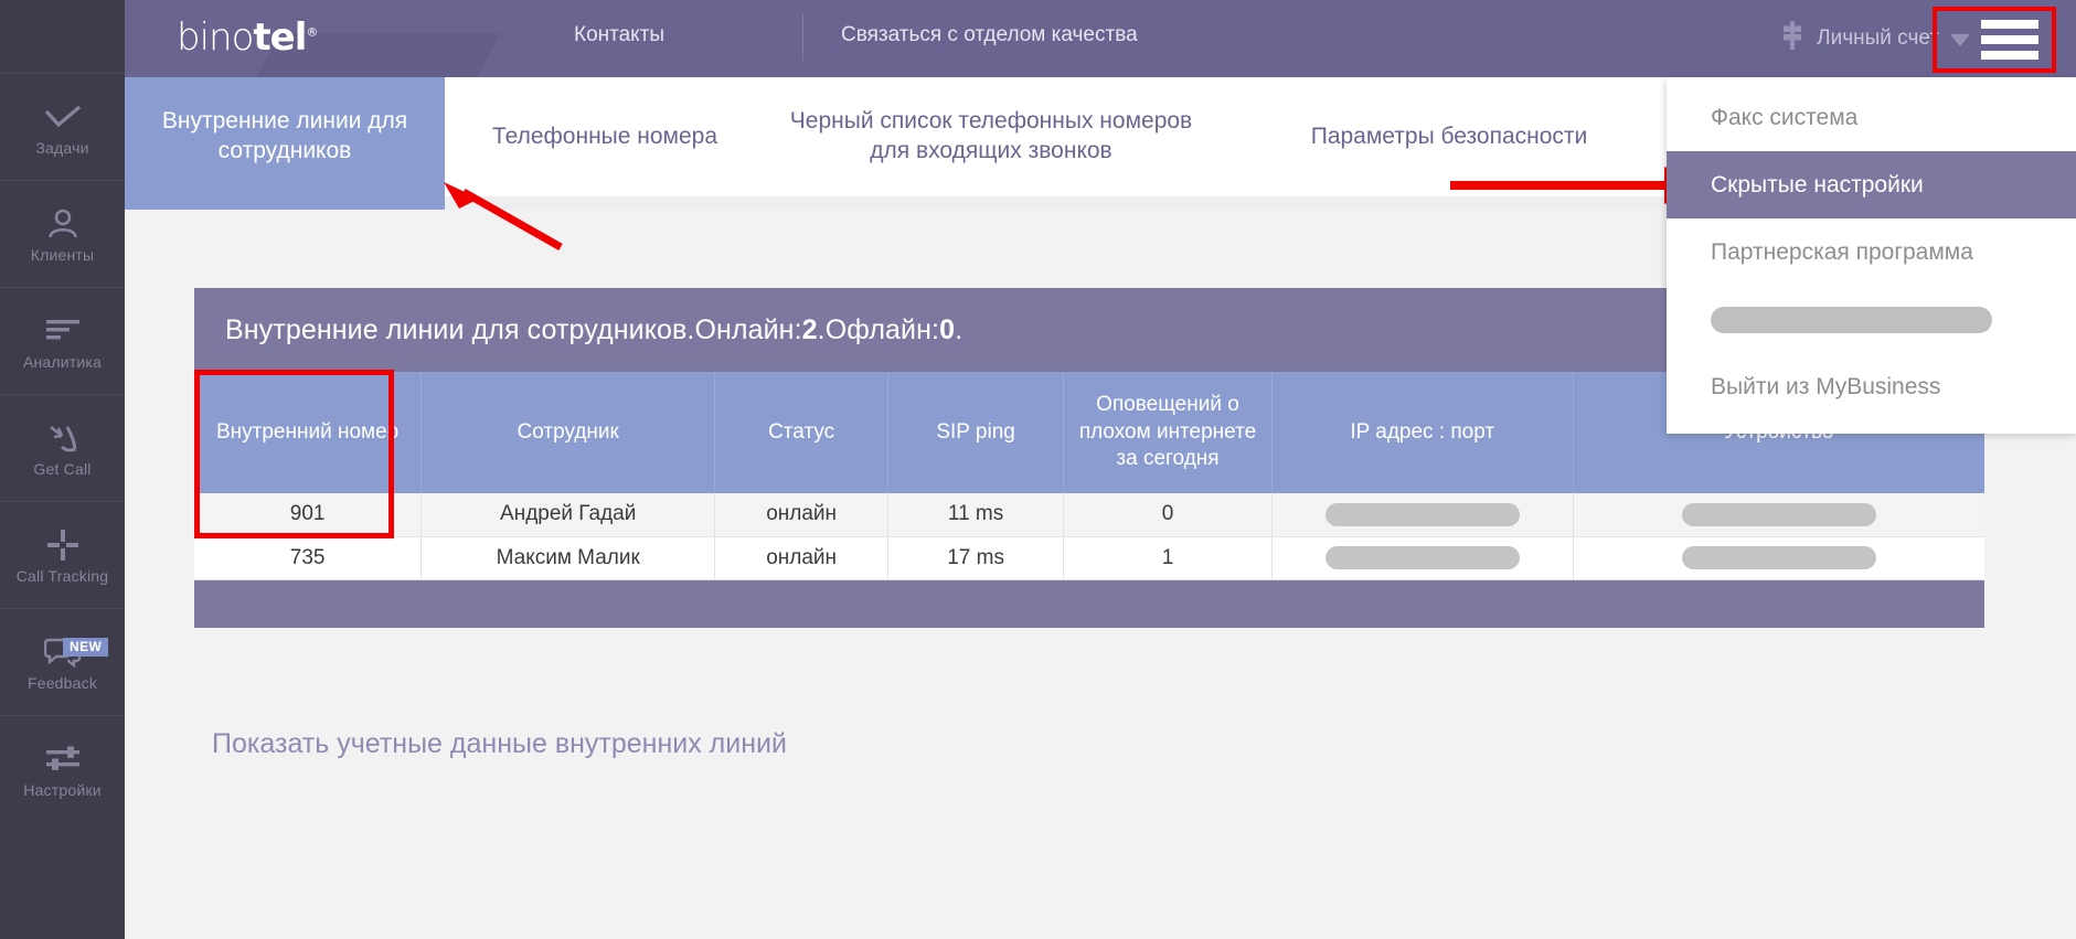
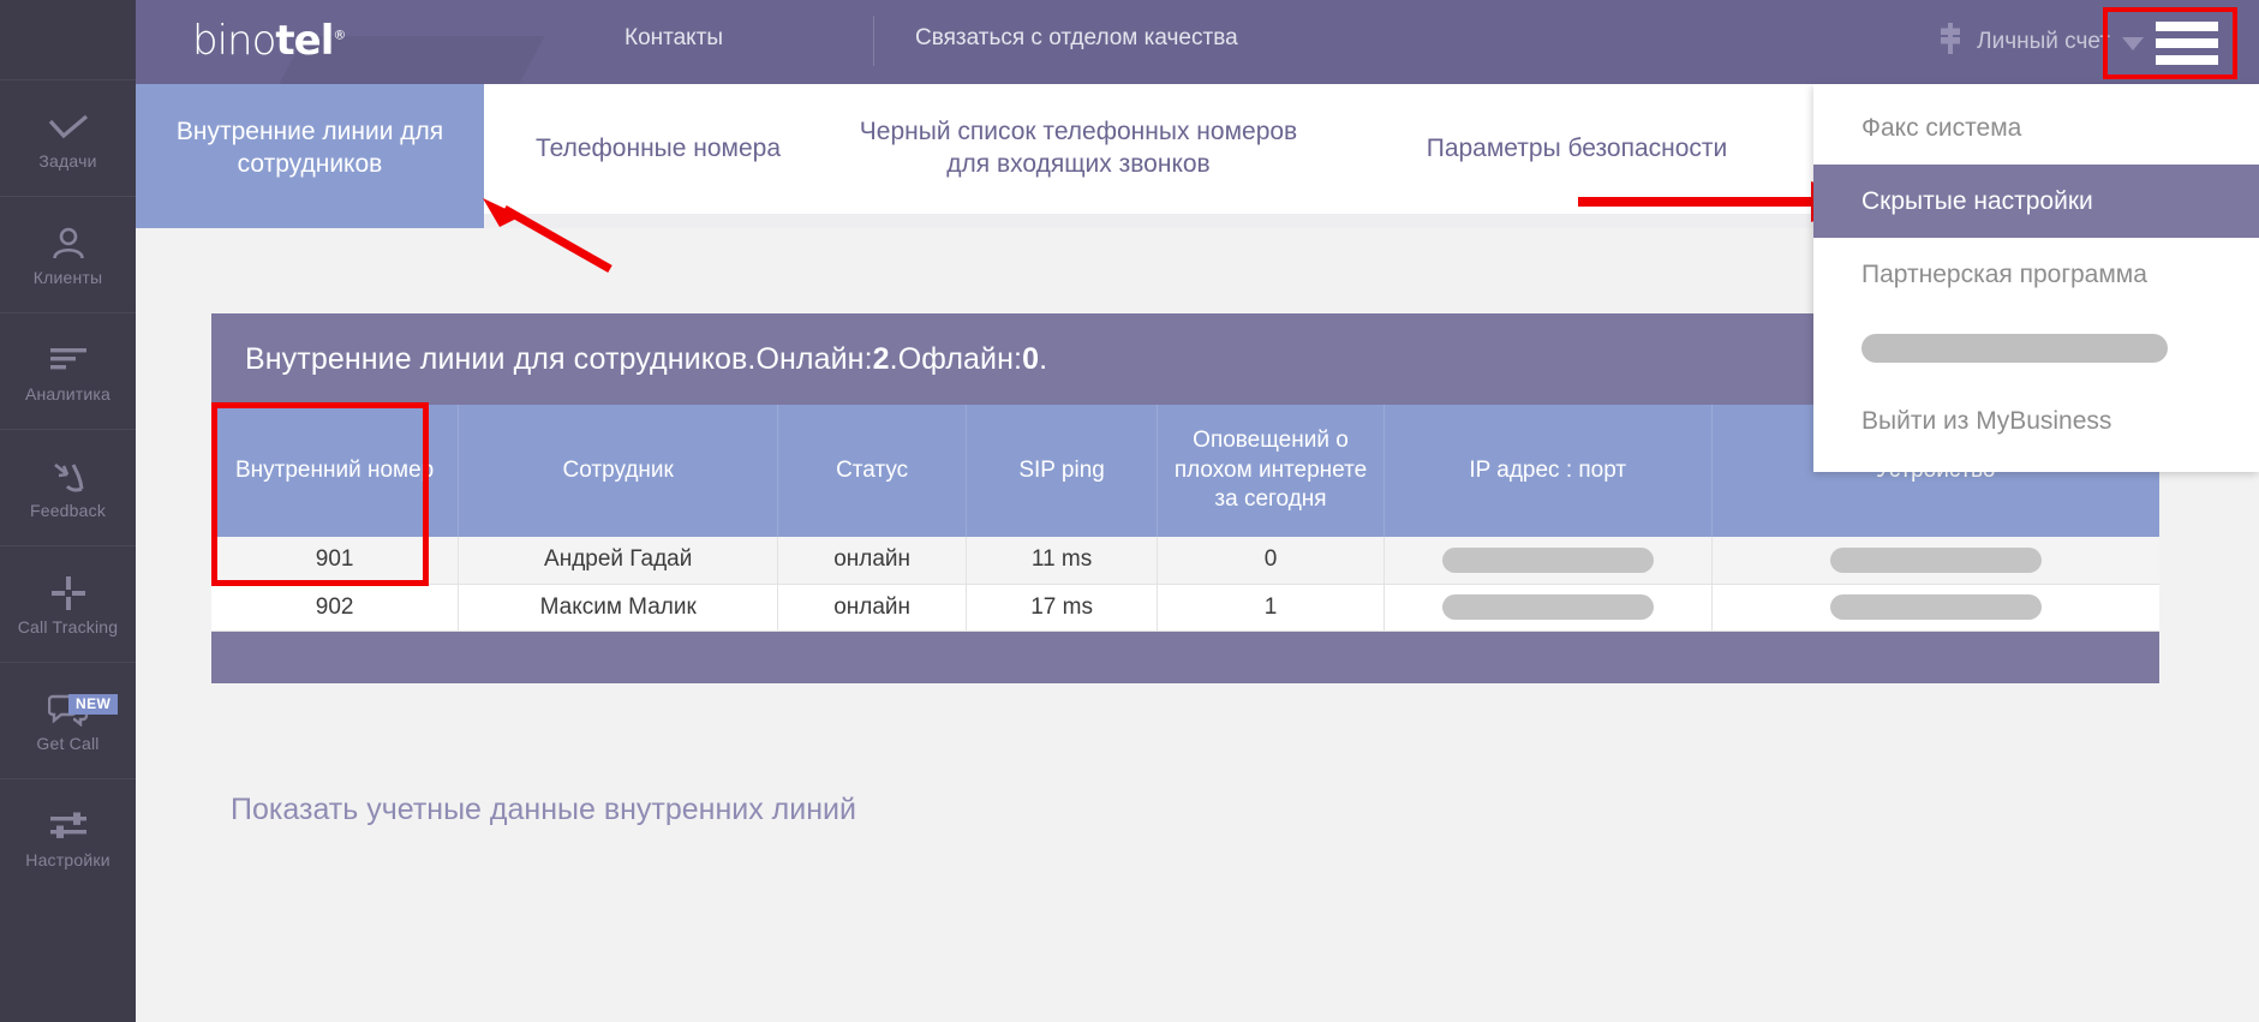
  Задачи
  Клиенты
  Аналитика
- Get Call
+ Feedback
  Call Tracking
  NEW
- Feedback
+ Get Call
  Настройки
  binotel®
  Контакты
  Связаться с отделом качества
  Личный счет
  Факс система
  Скрытые настройки
  Партнерская программа
  Выйти из MyBusiness
  Внутренние линии для сотрудников
  Телефонные номера
  Черный список телефонных номеров для входящих звонков
  Параметры безопасности
  Внутренние линии для сотрудников.
  Онлайн:
  2
  .
  Офлайн:
  0
  .
  Внутренний номер	Сотрудник	Статус	SIP ping	Оповещений о плохом интернете за сегодня	IP адрес : порт
  901	Андрей Гадай	онлайн	11 ms	0
- 735	Максим Малик	онлайн	17 ms	1
+ 902	Максим Малик	онлайн	17 ms	1
  Показать учетные данные внутренних линий
